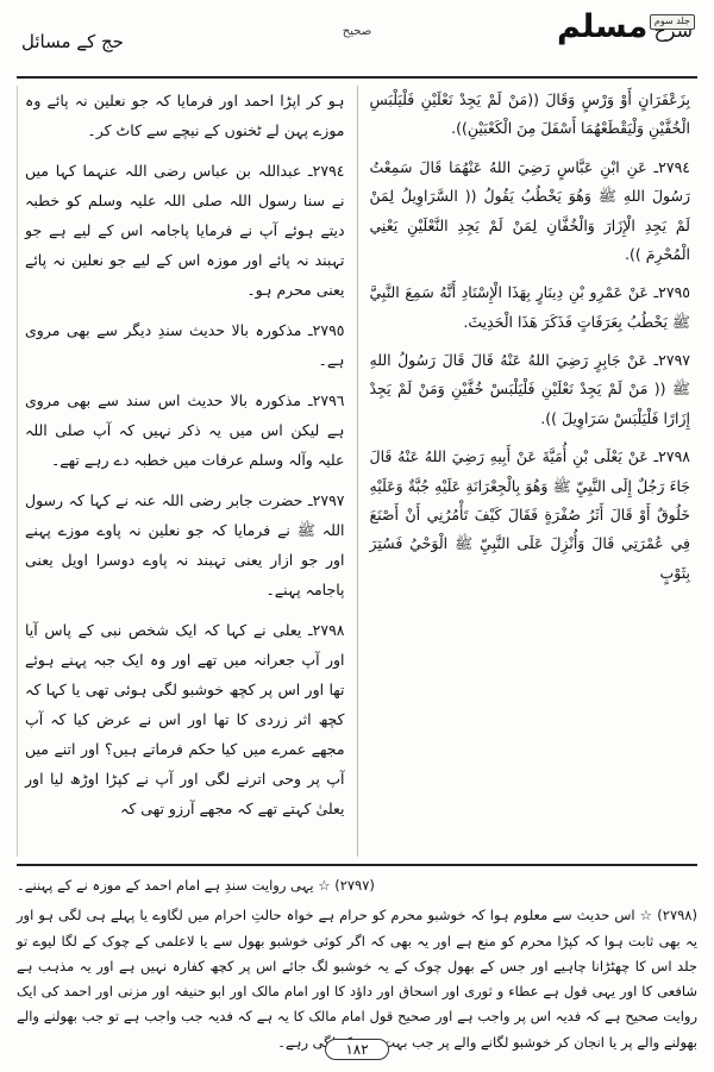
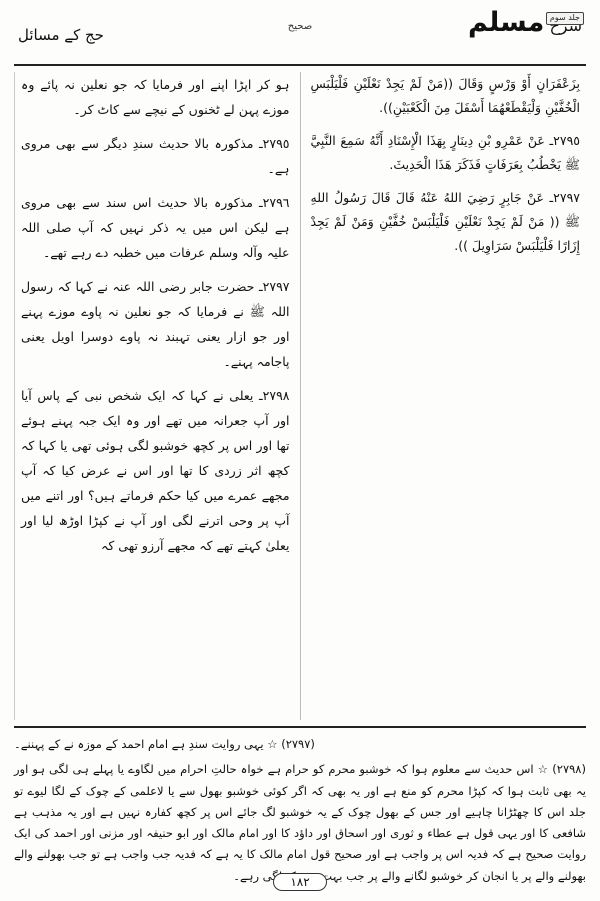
  جلد سوم
  شرح مسلم
  صحیح
  حج کے مسائل
  بِزَعْفَرَانٍ أَوْ وَرْسٍ وَقَالَ ((مَنْ لَمْ يَجِدْ نَعْلَيْنِ فَلْيَلْبَسِ الْخُفَّيْنِ وَلْيَقْطَعْهُمَا أَسْفَلَ مِنَ الْكَعْبَيْنِ)).
- ٢٧٩٤ـ عَنِ ابْنِ عَبَّاسٍ رَضِيَ اللهُ عَنْهُمَا قَالَ سَمِعْتُ رَسُولَ اللهِ ﷺ وَهُوَ يَخْطُبُ يَقُولُ (( السَّرَاوِيلُ لِمَنْ لَمْ يَجِدِ الْإِزَارَ وَالْخُفَّانِ لِمَنْ لَمْ يَجِدِ النَّعْلَيْنِ يَعْنِي الْمُحْرِمَ )).
  ٢٧٩٥ـ عَنْ عَمْرِو بْنِ دِينَارٍ بِهَذَا الْإِسْنَادِ أَنَّهُ سَمِعَ النَّبِيَّ ﷺ يَخْطُبُ بِعَرَفَاتٍ فَذَكَرَ هَذَا الْحَدِيثَ.
  ٢٧٩٧ـ عَنْ جَابِرٍ رَضِيَ اللهُ عَنْهُ قَالَ قَالَ رَسُولُ اللهِ ﷺ (( مَنْ لَمْ يَجِدْ نَعْلَيْنِ فَلْيَلْبَسْ خُفَّيْنِ وَمَنْ لَمْ يَجِدْ إِزَارًا فَلْيَلْبَسْ سَرَاوِيلَ )).
- ٢٧٩٨ـ عَنْ يَعْلَى بْنِ أُمَيَّةَ عَنْ أَبِيهِ رَضِيَ اللهُ عَنْهُ قَالَ جَاءَ رَجُلٌ إِلَى النَّبِيِّ ﷺ وَهُوَ بِالْجِعْرَانَةِ عَلَيْهِ جُبَّةٌ وَعَلَيْهِ خَلُوقٌ أَوْ قَالَ أَثَرُ صُفْرَةٍ فَقَالَ كَيْفَ تَأْمُرُنِي أَنْ أَصْنَعَ فِي عُمْرَتِي قَالَ وَأُنْزِلَ عَلَى النَّبِيِّ ﷺ الْوَحْيُ فَسُتِرَ بِثَوْبٍ
- ہو کر اپڑا احمد اور فرمایا کہ جو نعلین نہ پائے وہ موزے پہن لے ٹخنوں کے نیچے سے کاٹ کر۔
+ ہو کر اپڑا اپنے اور فرمایا کہ جو نعلین نہ پائے وہ موزے پہن لے ٹخنوں کے نیچے سے کاٹ کر۔
- ٢٧٩٤ـ عبداللہ بن عباس رضی اللہ عنہما کہا میں نے سنا رسول اللہ صلی اللہ علیہ وسلم کو خطبہ دیتے ہوئے آپ نے فرمایا پاجامہ اس کے لیے ہے جو تہبند نہ پائے اور موزہ اس کے لیے جو نعلین نہ پائے یعنی محرم ہو۔
  ٢٧٩٥ـ مذکورہ بالا حدیث سندِ دیگر سے بھی مروی ہے۔
  ٢٧٩٦ـ مذکورہ بالا حدیث اس سند سے بھی مروی ہے لیکن اس میں یہ ذکر نہیں کہ آپ صلی اللہ علیہ وآلہ وسلم عرفات میں خطبہ دے رہے تھے۔
  ٢٧٩٧ـ حضرت جابر رضی اللہ عنہ نے کہا کہ رسول اللہ ﷺ نے فرمایا کہ جو نعلین نہ پاوے موزے پہنے اور جو ازار یعنی تہبند نہ پاوے دوسرا اویل یعنی پاجامہ پہنے۔
  ٢٧٩٨ـ یعلی نے کہا کہ ایک شخص نبی کے پاس آیا اور آپ جعرانہ میں تھے اور وہ ایک جبہ پہنے ہوئے تھا اور اس پر کچھ خوشبو لگی ہوئی تھی یا کہا کہ کچھ اثر زردی کا تھا اور اس نے عرض کیا کہ آپ مجھے عمرے میں کیا حکم فرماتے ہیں؟ اور اتنے میں آپ پر وحی اترنے لگی اور آپ نے کپڑا اوڑھ لیا اور یعلیٰ کہتے تھے کہ مجھے آرزو تھی کہ
  (٢٧٩٧) ☆ یہی روایت سندِ ہے امام احمد کے موزہ نے کے پہننے۔
  (٢٧٩٨) ☆ اس حدیث سے معلوم ہوا کہ خوشبو محرم کو حرام ہے خواہ حالتِ احرام میں لگاوے یا پہلے ہی لگی ہو اور یہ بھی ثابت ہوا کہ کپڑا محرم کو منع ہے اور یہ بھی کہ اگر کوئی خوشبو بھول سے یا لاعلمی کے چوک کے لگا لیوے تو جلد اس کا چھٹڑانا چاہیے اور جس کے بھول چوک کے یہ خوشبو لگ جائے اس پر کچھ کفارہ نہیں ہے اور یہ مذہب ہے شافعی کا اور یہی قول ہے عطاء و ثوری اور اسحاق اور داؤد کا اور امام مالک اور ابو حنیفہ اور مزنی اور احمد کی ایک روایت صحیح ہے کہ فدیہ اس پر واجب ہے اور صحیح قول امام مالک کا یہ ہے کہ فدیہ جب واجب ہے تو جب بھولنے والے بھولنے والے پر یا انجان کر خوشبو لگانے والے پر جب بہتی رہے۔
  ١٨٢
